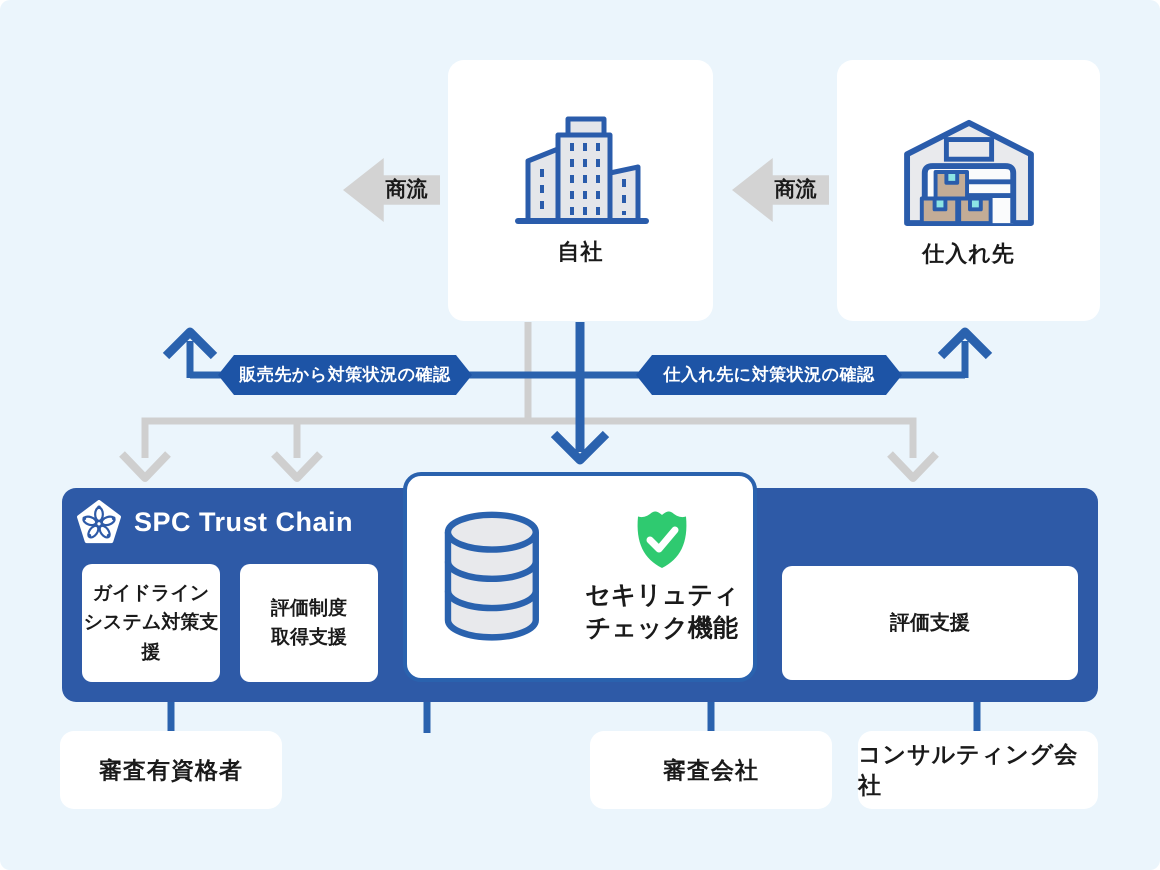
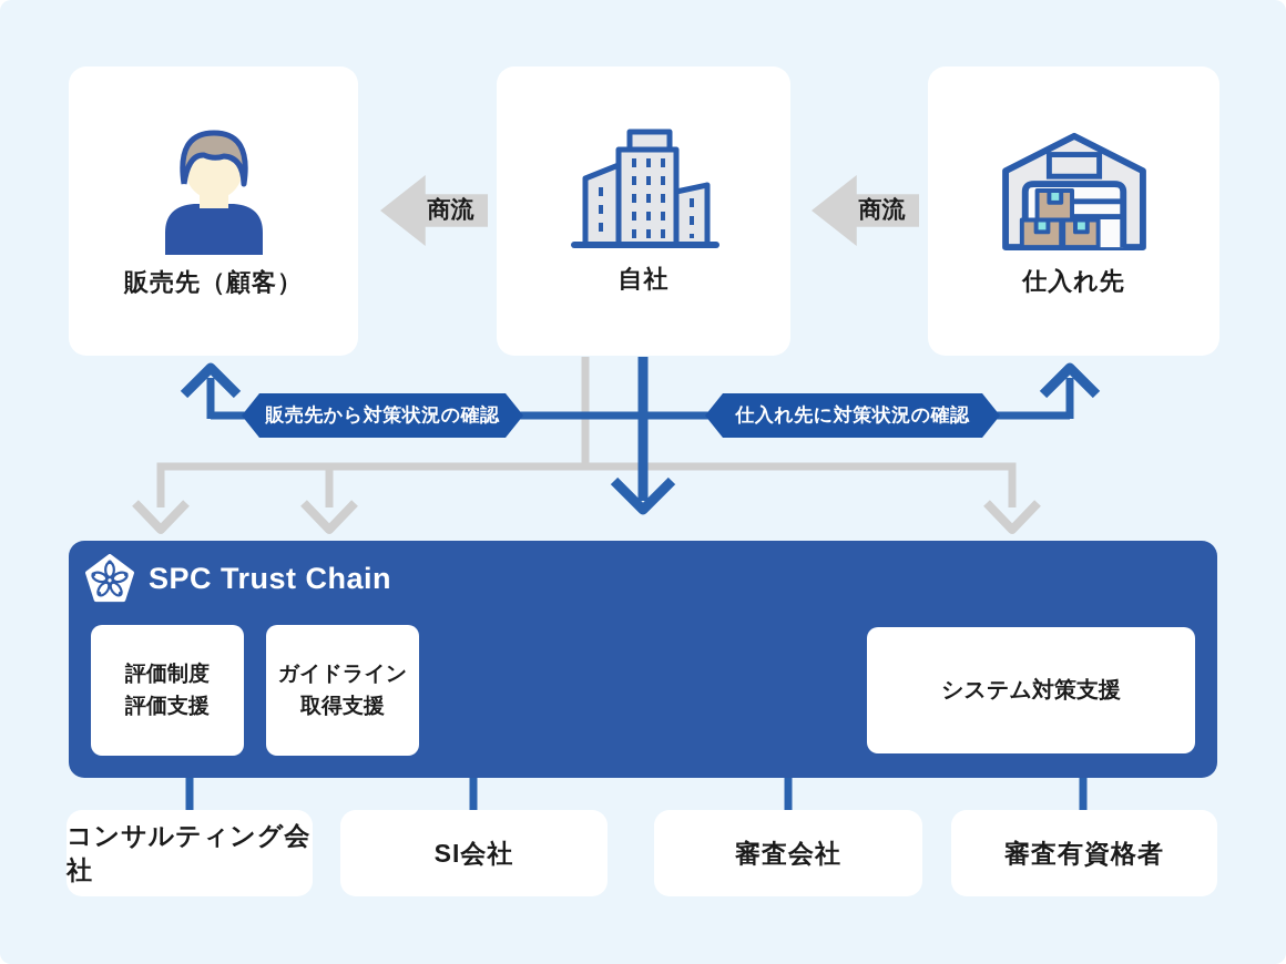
+ 販売先（顧客）
  商流
  自社
  商流
  仕入れ先
  販売先から対策状況の確認
  仕入れ先に対策状況の確認
  SPC Trust Chain
- ガイドライン
+ 評価制度
- システム対策支援
+ 評価支援
- 評価制度
+ ガイドライン
  取得支援
- 評価支援
+ システム対策支援
- セキリュティ
- チェック機能
- 審査有資格者
+ コンサルティング会社
+ SI会社
  審査会社
- コンサルティング会社
+ 審査有資格者
